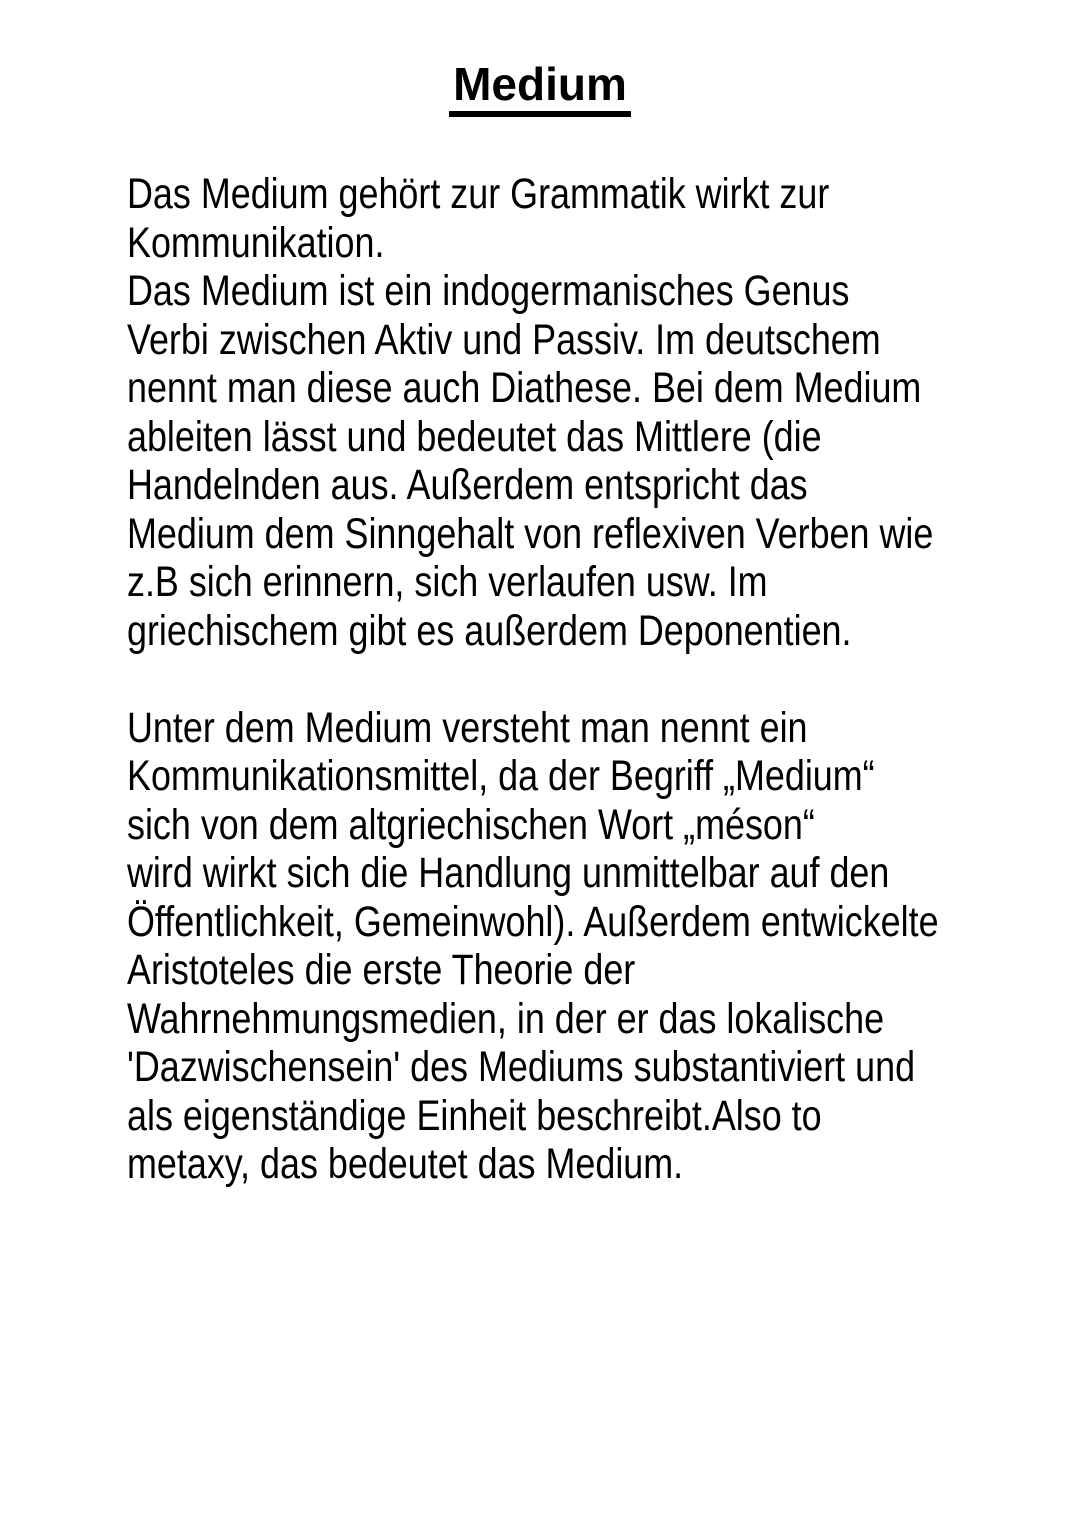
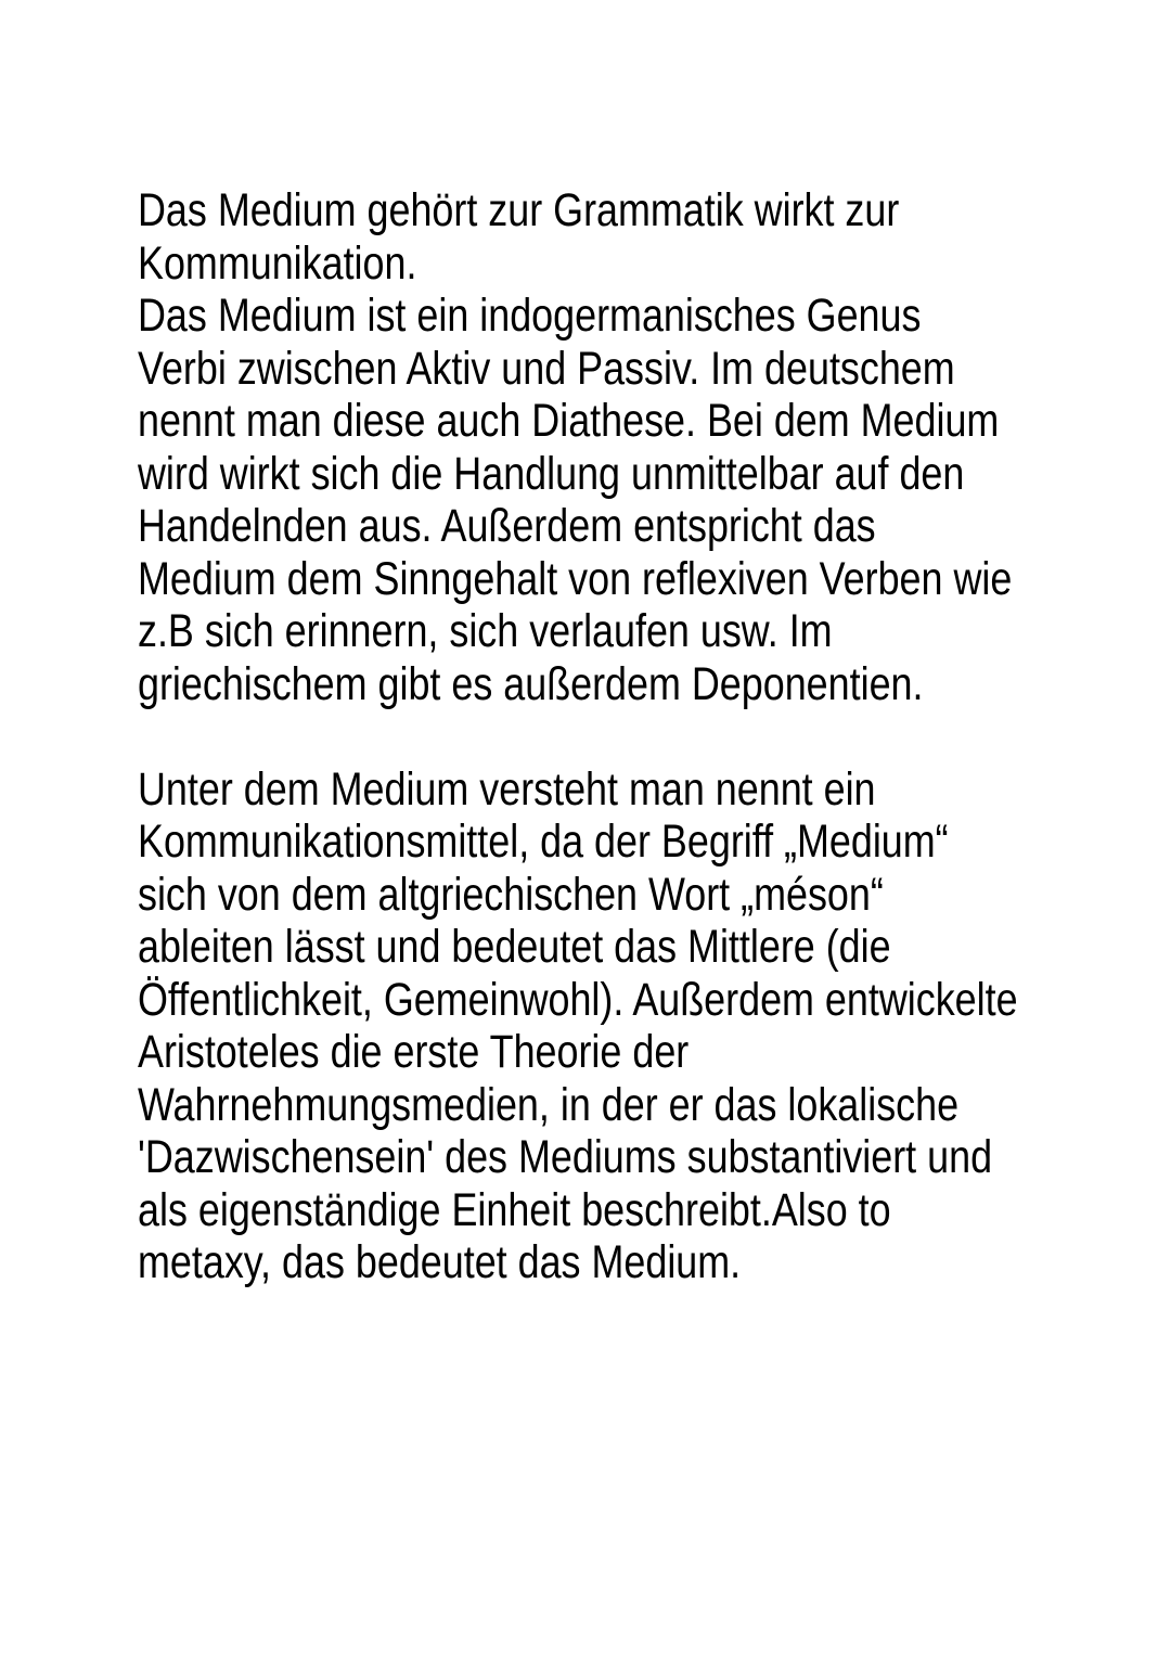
- Medium
  Das Medium gehört zur Grammatik wirkt zur
  Kommunikation.
  Das Medium ist ein indogermanisches Genus
  Verbi zwischen Aktiv und Passiv. Im deutschem
  nennt man diese auch Diathese. Bei dem Medium
- ableiten lässt und bedeutet das Mittlere (die
+ wird wirkt sich die Handlung unmittelbar auf den
  Handelnden aus. Außerdem entspricht das
  Medium dem Sinngehalt von reflexiven Verben wie
  z.B sich erinnern, sich verlaufen usw. Im
  griechischem gibt es außerdem Deponentien.
  Unter dem Medium versteht man nennt ein
  Kommunikationsmittel, da der Begriff „Medium“
  sich von dem altgriechischen Wort „méson“
- wird wirkt sich die Handlung unmittelbar auf den
+ ableiten lässt und bedeutet das Mittlere (die
  Öffentlichkeit, Gemeinwohl). Außerdem entwickelte
  Aristoteles die erste Theorie der
  Wahrnehmungsmedien, in der er das lokalische
  'Dazwischensein' des Mediums substantiviert und
  als eigenständige Einheit beschreibt.Also to
  metaxy, das bedeutet das Medium.
